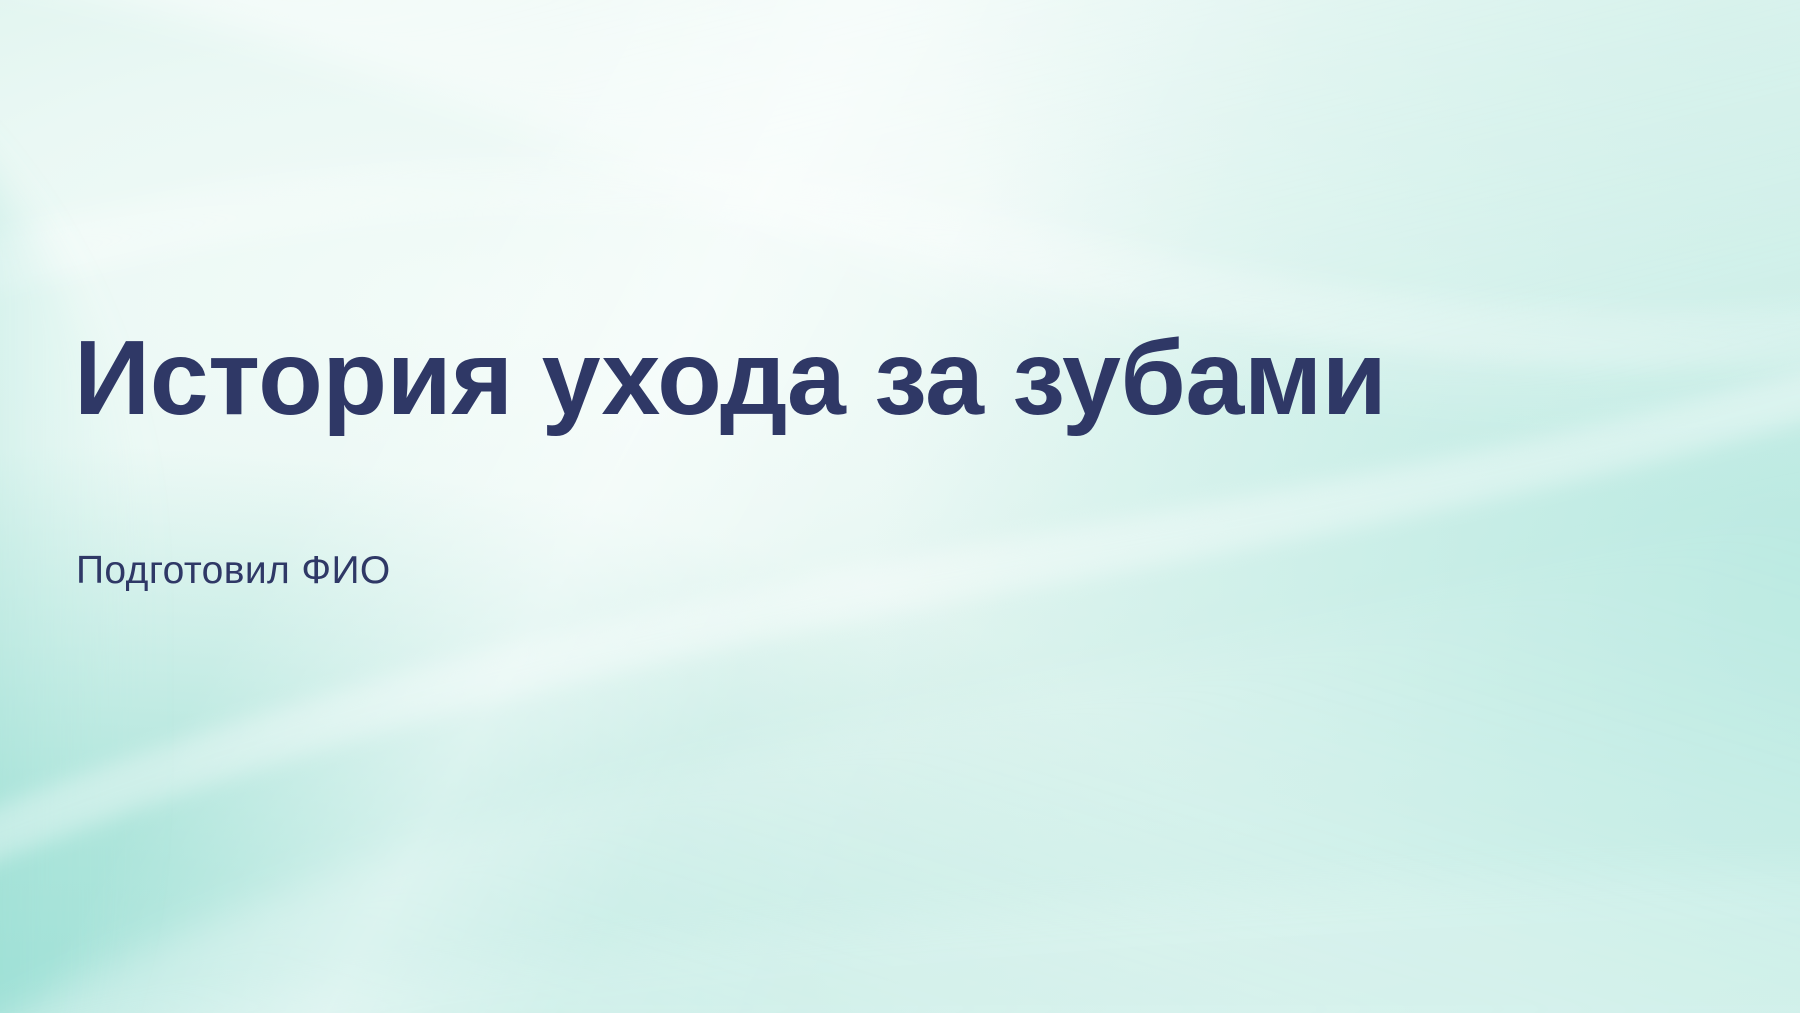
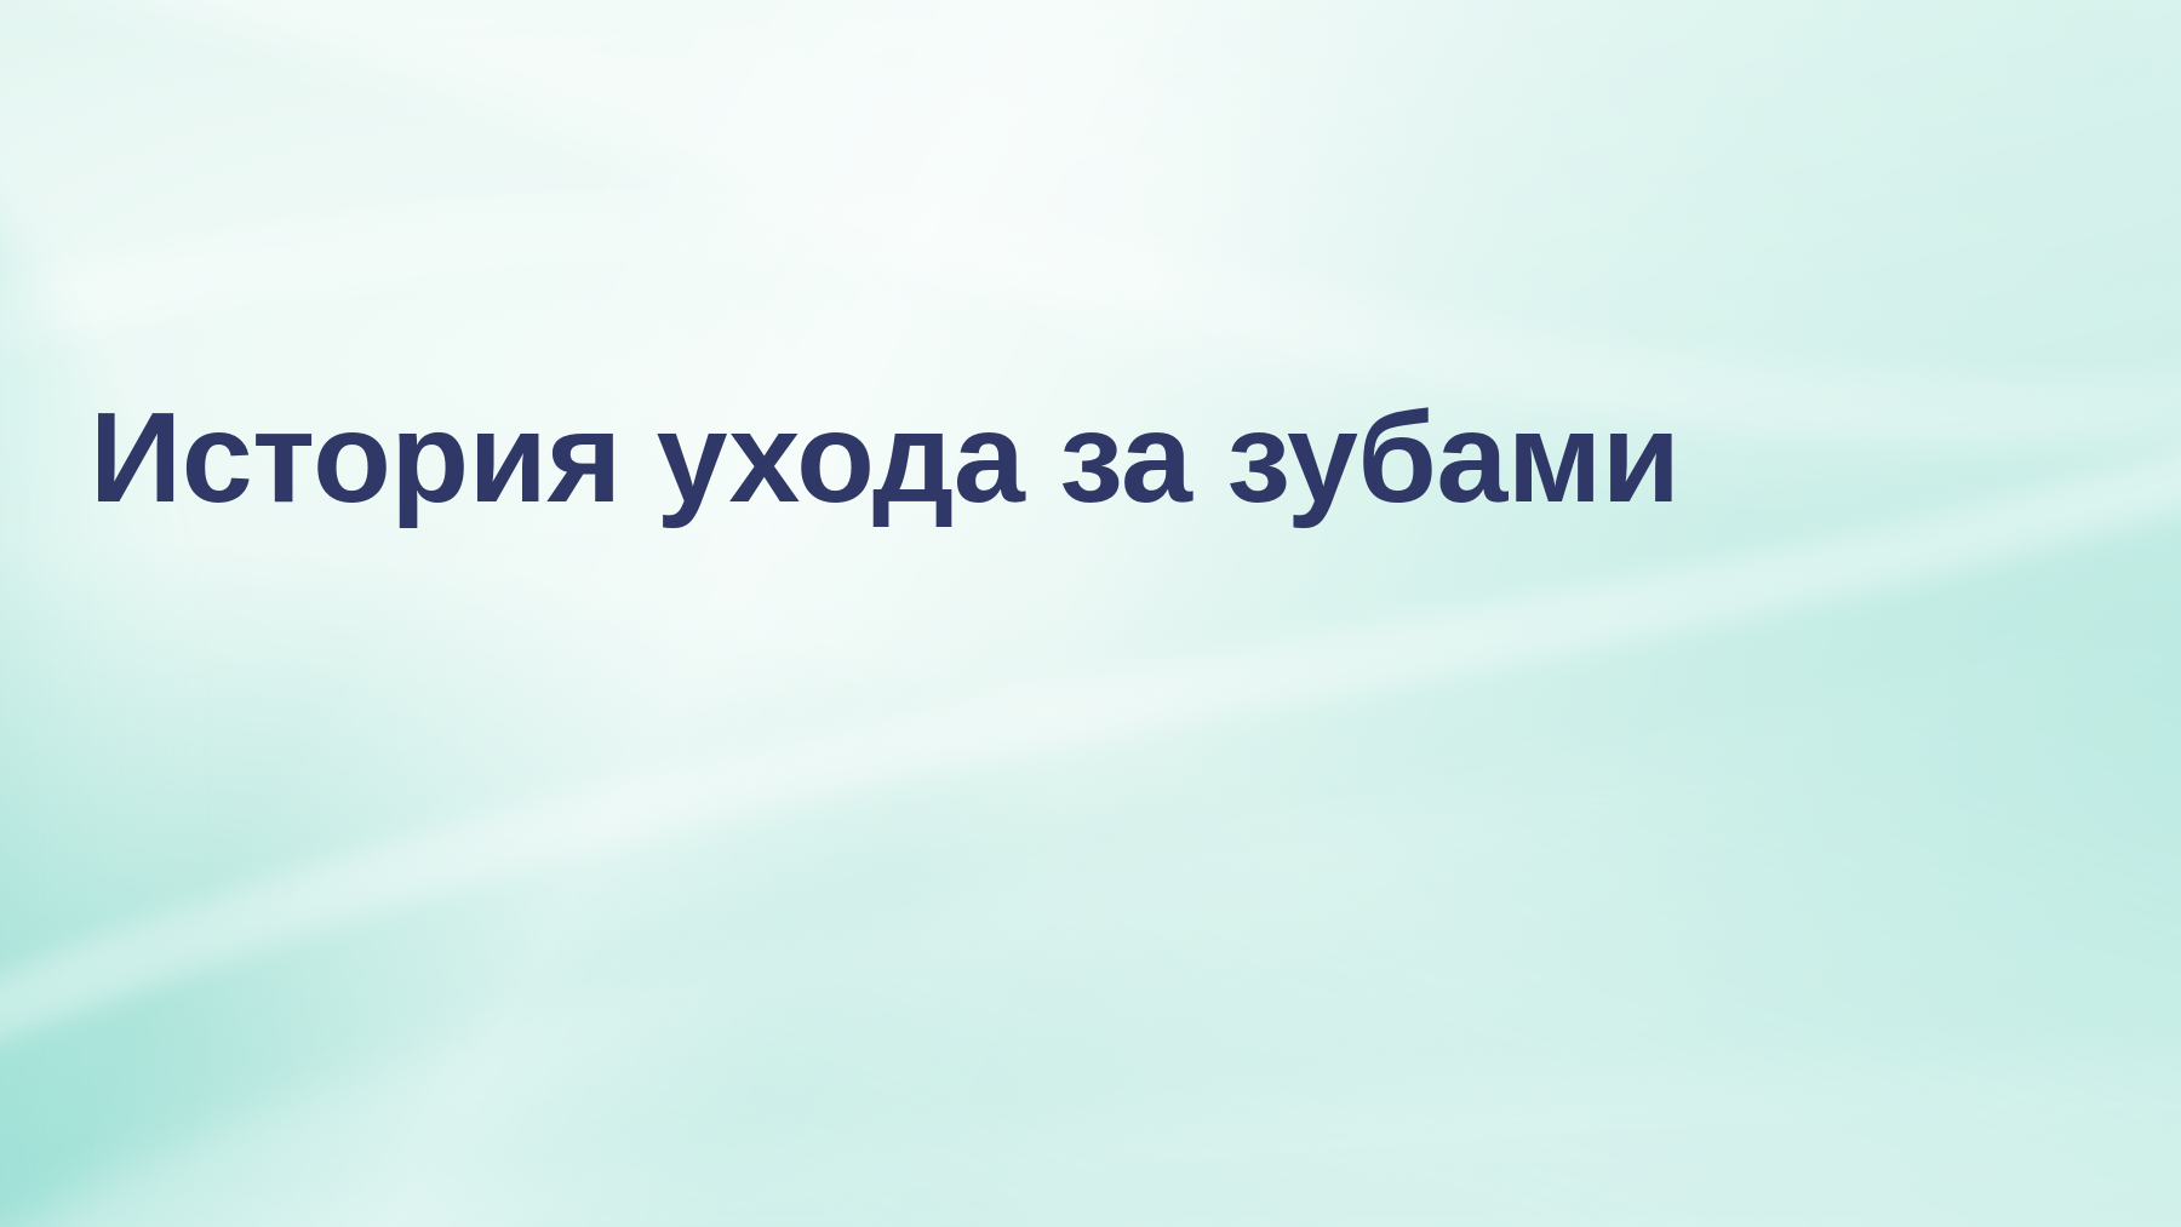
  История ухода за зубами
- Подготовил ФИО
